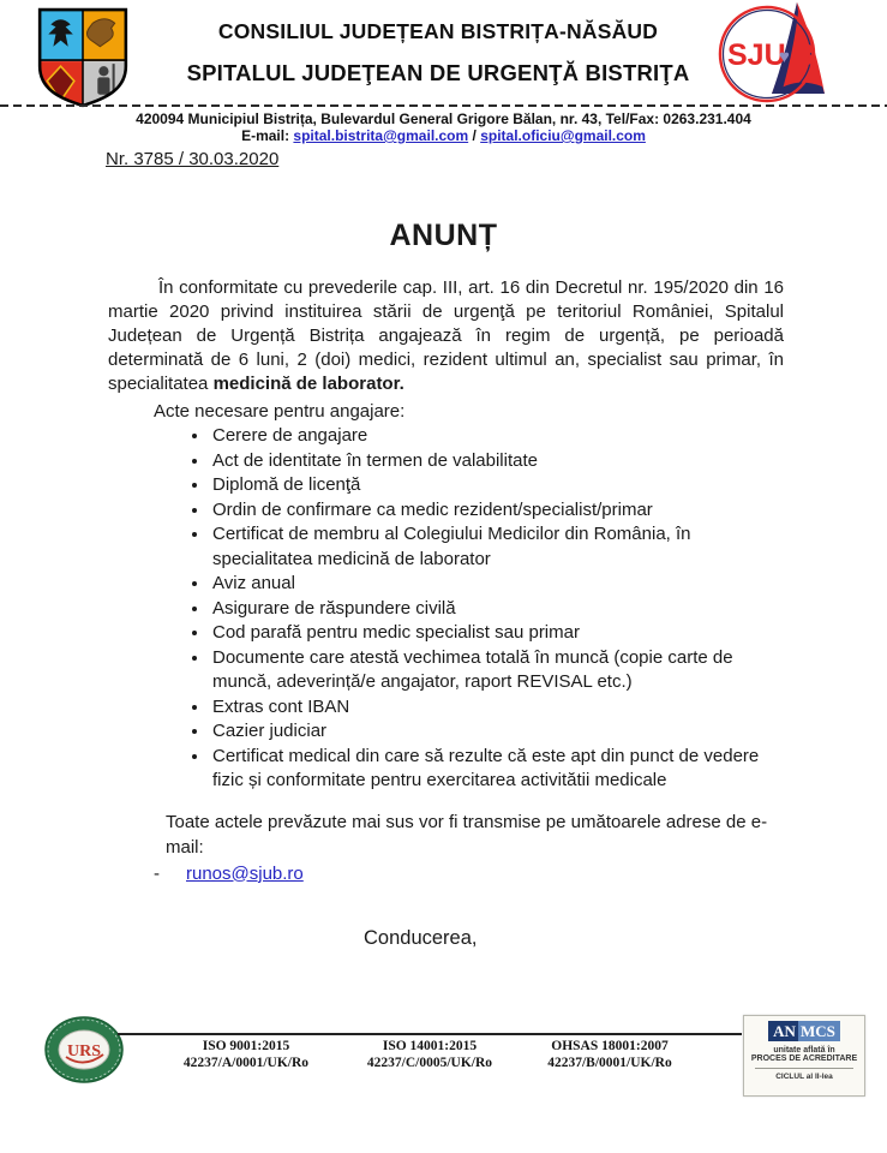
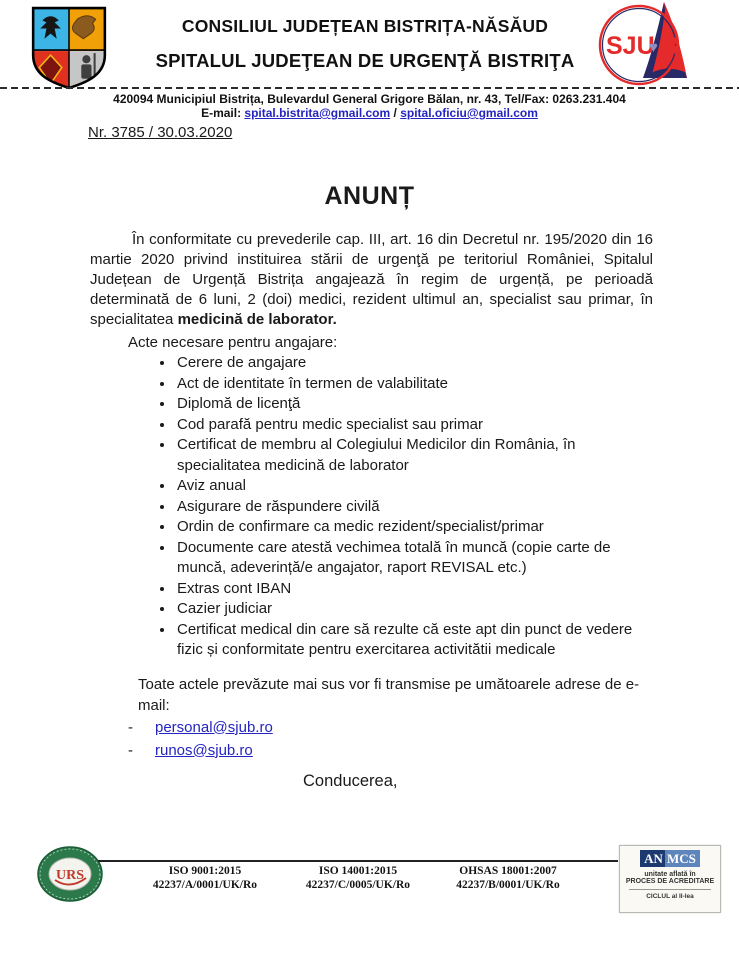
  CONSILIUL JUDEȚEAN BISTRIȚA-NĂSĂUD
  SPITALUL JUDEŢEAN DE URGENŢĂ BISTRIŢA
  SJU
  ♥
  B
  420094 Municipiul Bistrița, Bulevardul General Grigore Bălan, nr. 43, Tel/Fax: 0263.231.404
  E-mail: spital.bistrita@gmail.com / spital.oficiu@gmail.com
  Nr. 3785 / 30.03.2020
  ANUNȚ
  În conformitate cu prevederile cap. III, art. 16 din Decretul nr. 195/2020 din 16 martie 2020 privind instituirea stării de urgenţă pe teritoriul României, Spitalul Județean de Urgență Bistrița angajează în regim de urgență, pe perioadă determinată de 6 luni, 2 (doi) medici, rezident ultimul an, specialist sau primar, în specialitatea medicină de laborator.
  Acte necesare pentru angajare:
  Cerere de angajare
  Act de identitate în termen de valabilitate
  Diplomă de licenţă
- Ordin de confirmare ca medic rezident/specialist/primar
+ Cod parafă pentru medic specialist sau primar
  Certificat de membru al Colegiului Medicilor din România, în specialitatea medicină de laborator
  Aviz anual
  Asigurare de răspundere civilă
- Cod parafă pentru medic specialist sau primar
+ Ordin de confirmare ca medic rezident/specialist/primar
  Documente care atestă vechimea totală în muncă (copie carte de muncă, adeverință/e angajator, raport REVISAL etc.)
  Extras cont IBAN
  Cazier judiciar
  Certificat medical din care să rezulte că este apt din punct de vedere fizic și conformitate pentru exercitarea activitătii medicale
  Toate actele prevăzute mai sus vor fi transmise pe umătoarele adrese de e-mail:
+ - personal@sjub.ro
  - runos@sjub.ro
  Conducerea,
  URS
  ISO 9001:2015
  42237/A/0001/UK/Ro
  ISO 14001:2015
  42237/C/0005/UK/Ro
  OHSAS 18001:2007
  42237/B/0001/UK/Ro
  AN MCS
